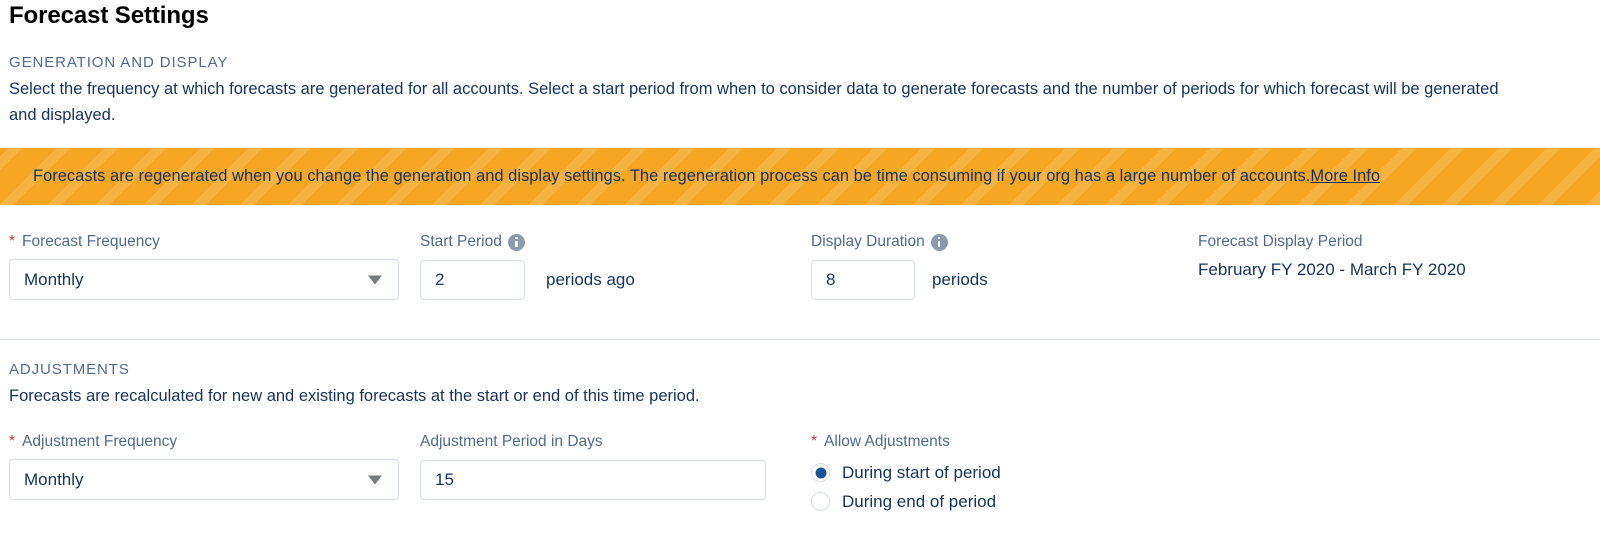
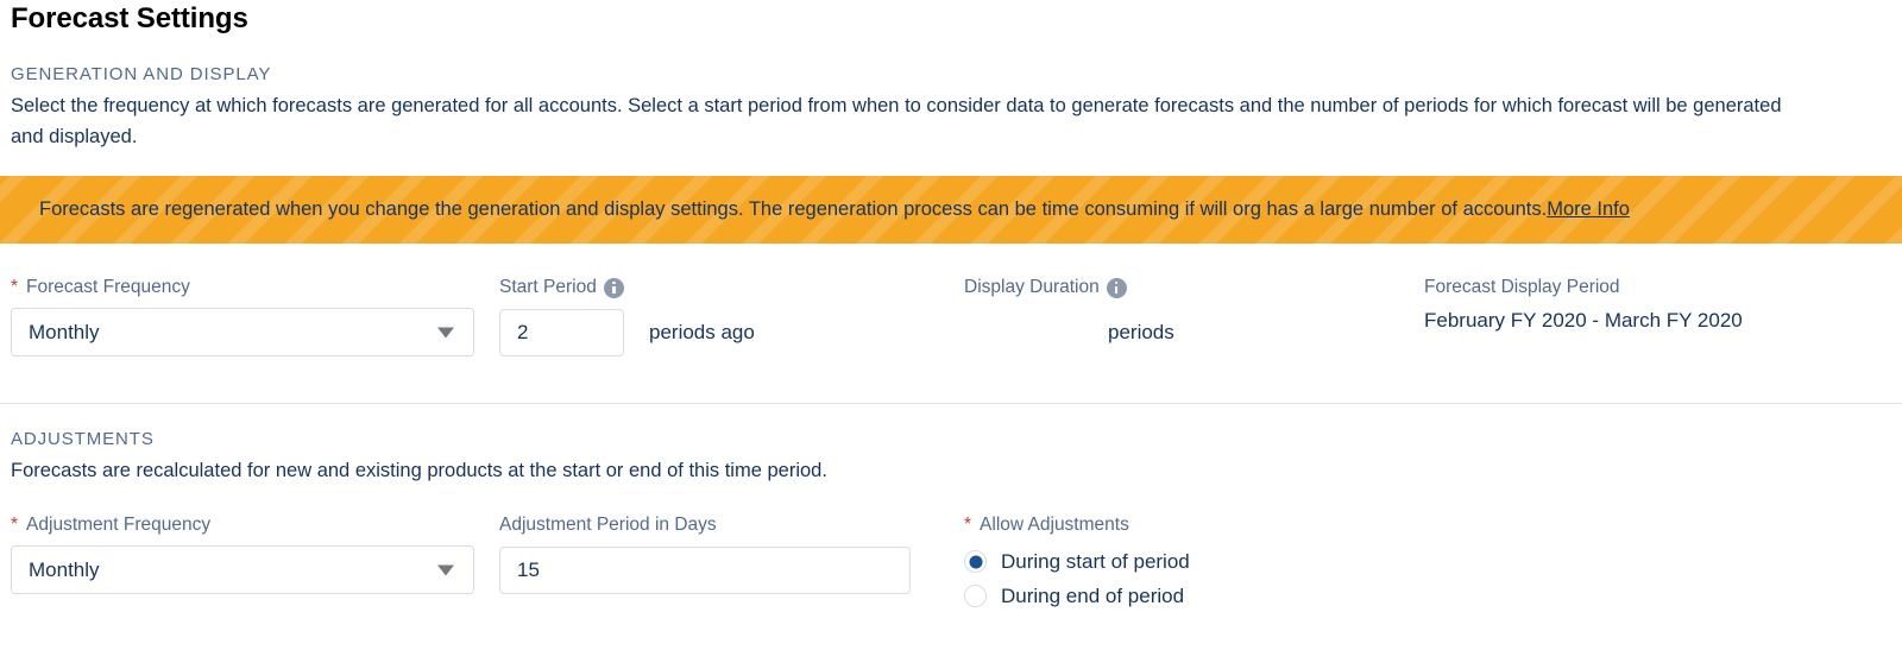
  Forecast Settings
  GENERATION AND DISPLAY
  Select the frequency at which forecasts are generated for all accounts. Select a start period from when to consider data to generate forecasts and the number of periods for which forecast will be generated and displayed.
- Forecasts are regenerated when you change the generation and display settings. The regeneration process can be time consuming if your org has a large number of accounts.
+ Forecasts are regenerated when you change the generation and display settings. The regeneration process can be time consuming if will org has a large number of accounts.
  More Info
  *
  Forecast Frequency
  Monthly
  Start Period
  2
  periods ago
  Display Duration
- 8
  periods
  Forecast Display Period
  February FY 2020 - March FY 2020
  ADJUSTMENTS
- Forecasts are recalculated for new and existing forecasts at the start or end of this time period.
+ Forecasts are recalculated for new and existing products at the start or end of this time period.
  *
  Adjustment Frequency
  Monthly
  Adjustment Period in Days
  15
  *
  Allow Adjustments
  During start of period
  During end of period
